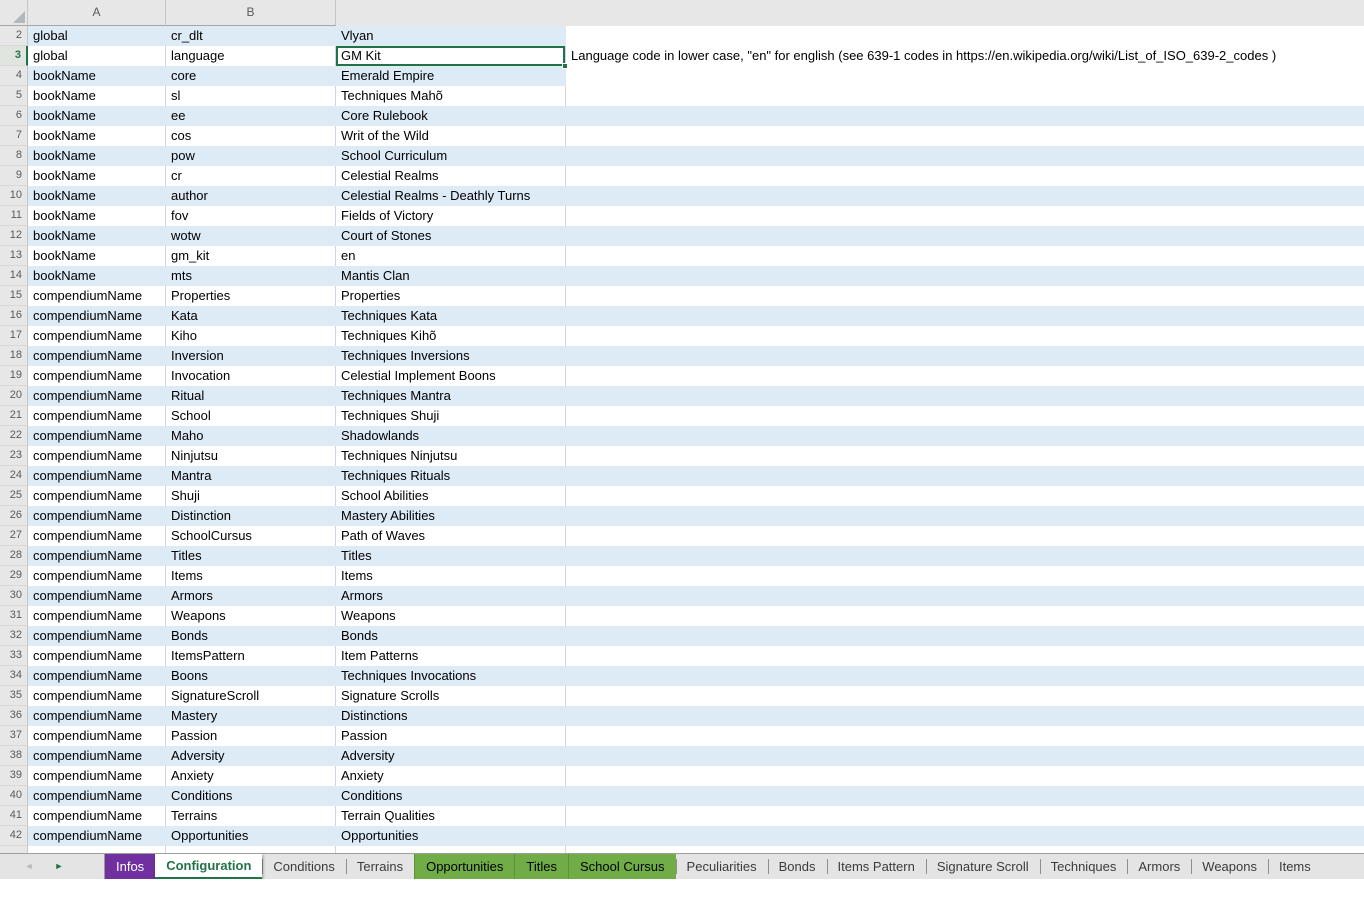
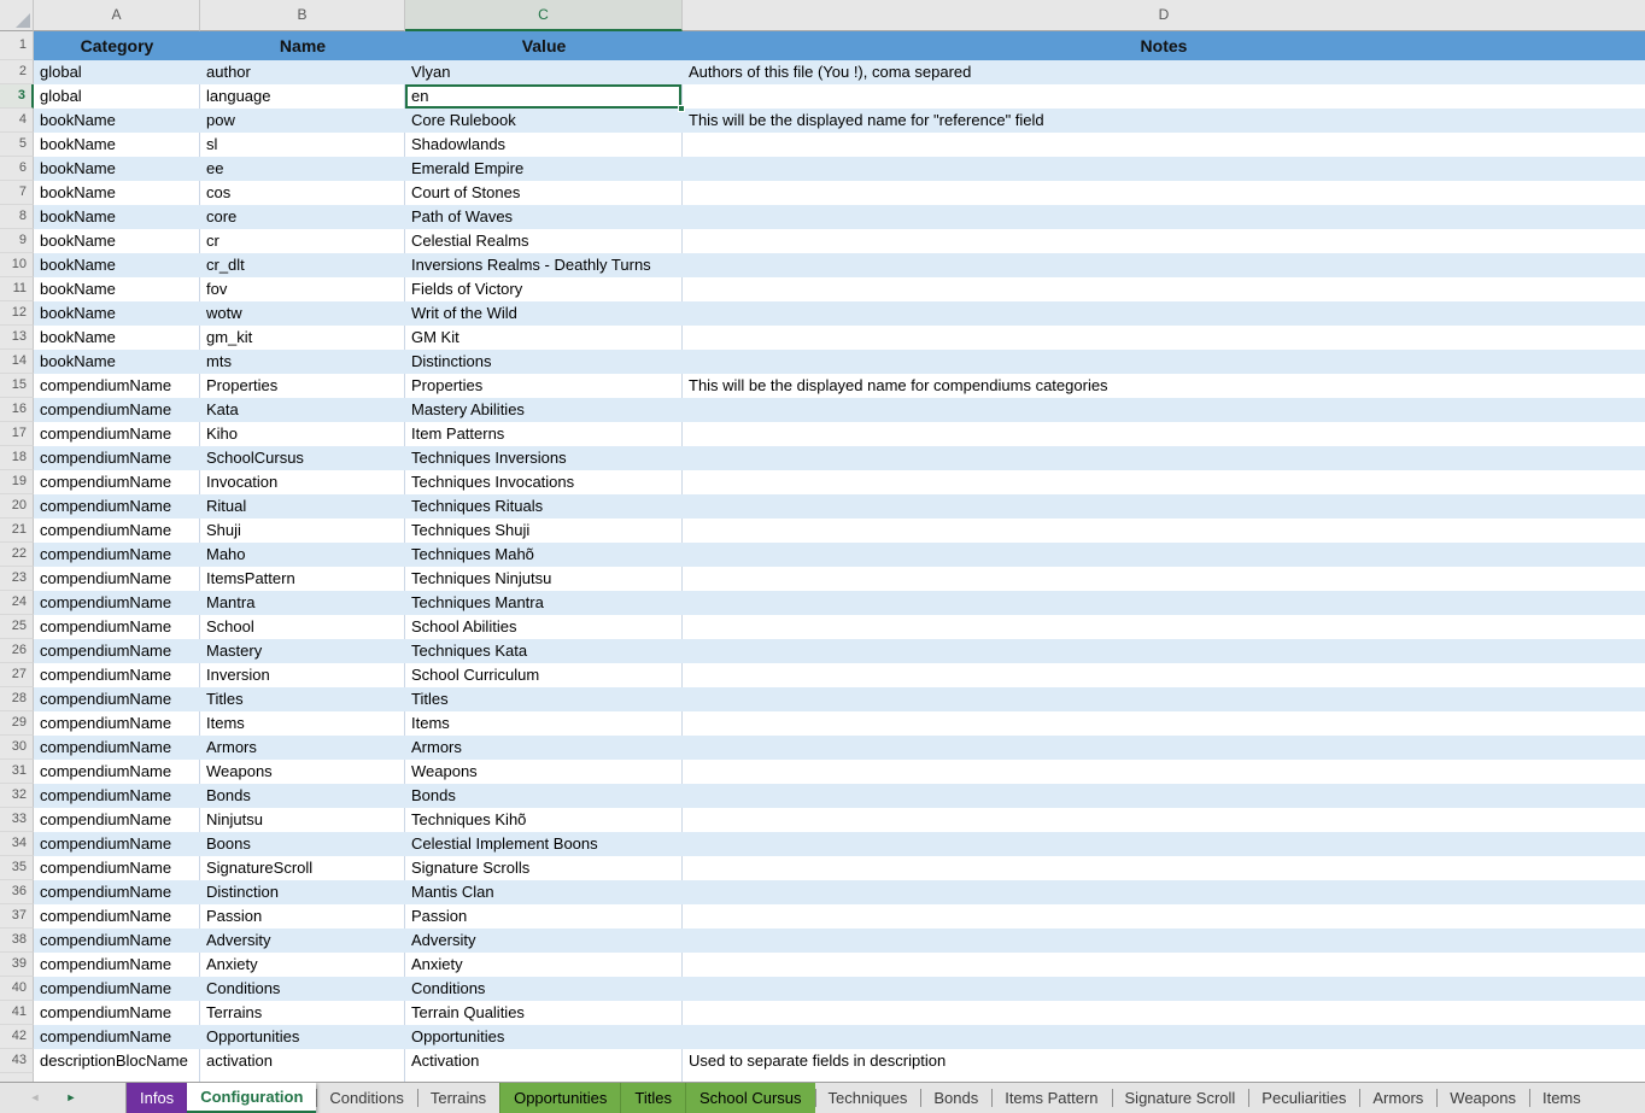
  A
  B
+ C
+ D
+ 1
+ Category
+ Name
+ Value
+ Notes
  2
  global
- cr_dlt
+ author
  Vlyan
+ Authors of this file (You !), coma separed
  3
  global
  language
- GM Kit
+ en
- Language code in lower case, "en" for english (see 639-1 codes in https://en.wikipedia.org/wiki/List_of_ISO_639-2_codes )
  4
  bookName
- core
+ pow
- Emerald Empire
+ Core Rulebook
+ This will be the displayed name for "reference" field
  5
  bookName
  sl
- Techniques Mahõ
+ Shadowlands
  6
  bookName
  ee
- Core Rulebook
+ Emerald Empire
  7
  bookName
  cos
- Writ of the Wild
+ Court of Stones
  8
  bookName
- pow
+ core
- School Curriculum
+ Path of Waves
  9
  bookName
  cr
  Celestial Realms
  10
  bookName
- author
+ cr_dlt
- Celestial Realms - Deathly Turns
+ Inversions Realms - Deathly Turns
  11
  bookName
  fov
  Fields of Victory
  12
  bookName
  wotw
- Court of Stones
+ Writ of the Wild
  13
  bookName
  gm_kit
- en
+ GM Kit
  14
  bookName
  mts
- Mantis Clan
+ Distinctions
  15
  compendiumName
  Properties
  Properties
+ This will be the displayed name for compendiums categories
  16
  compendiumName
  Kata
- Techniques Kata
+ Mastery Abilities
  17
  compendiumName
  Kiho
- Techniques Kihõ
+ Item Patterns
  18
  compendiumName
- Inversion
+ SchoolCursus
  Techniques Inversions
  19
  compendiumName
  Invocation
- Celestial Implement Boons
+ Techniques Invocations
  20
  compendiumName
  Ritual
- Techniques Mantra
+ Techniques Rituals
  21
  compendiumName
- School
+ Shuji
  Techniques Shuji
  22
  compendiumName
  Maho
- Shadowlands
+ Techniques Mahõ
  23
  compendiumName
- Ninjutsu
+ ItemsPattern
  Techniques Ninjutsu
  24
  compendiumName
  Mantra
- Techniques Rituals
+ Techniques Mantra
  25
  compendiumName
- Shuji
+ School
  School Abilities
  26
  compendiumName
- Distinction
+ Mastery
- Mastery Abilities
+ Techniques Kata
  27
  compendiumName
- SchoolCursus
+ Inversion
- Path of Waves
+ School Curriculum
  28
  compendiumName
  Titles
  Titles
  29
  compendiumName
  Items
  Items
  30
  compendiumName
  Armors
  Armors
  31
  compendiumName
  Weapons
  Weapons
  32
  compendiumName
  Bonds
  Bonds
  33
  compendiumName
- ItemsPattern
+ Ninjutsu
- Item Patterns
+ Techniques Kihõ
  34
  compendiumName
  Boons
- Techniques Invocations
+ Celestial Implement Boons
  35
  compendiumName
  SignatureScroll
  Signature Scrolls
  36
  compendiumName
- Mastery
+ Distinction
- Distinctions
+ Mantis Clan
  37
  compendiumName
  Passion
  Passion
  38
  compendiumName
  Adversity
  Adversity
  39
  compendiumName
  Anxiety
  Anxiety
  40
  compendiumName
  Conditions
  Conditions
  41
  compendiumName
  Terrains
  Terrain Qualities
  42
  compendiumName
  Opportunities
  Opportunities
+ 43
+ descriptionBlocName
+ activation
+ Activation
+ Used to separate fields in description
  ◄
  ►
  Infos
  Configuration
  Conditions
  Terrains
  Opportunities
  Titles
  School Cursus
- Peculiarities
+ Techniques
  Bonds
  Items Pattern
  Signature Scroll
- Techniques
+ Peculiarities
  Armors
  Weapons
  Items
